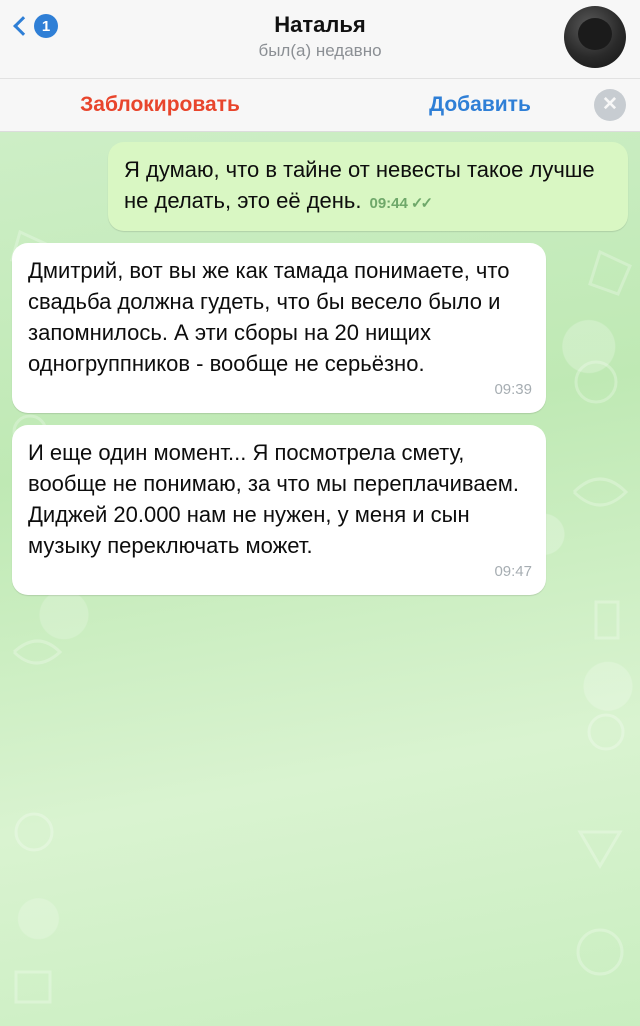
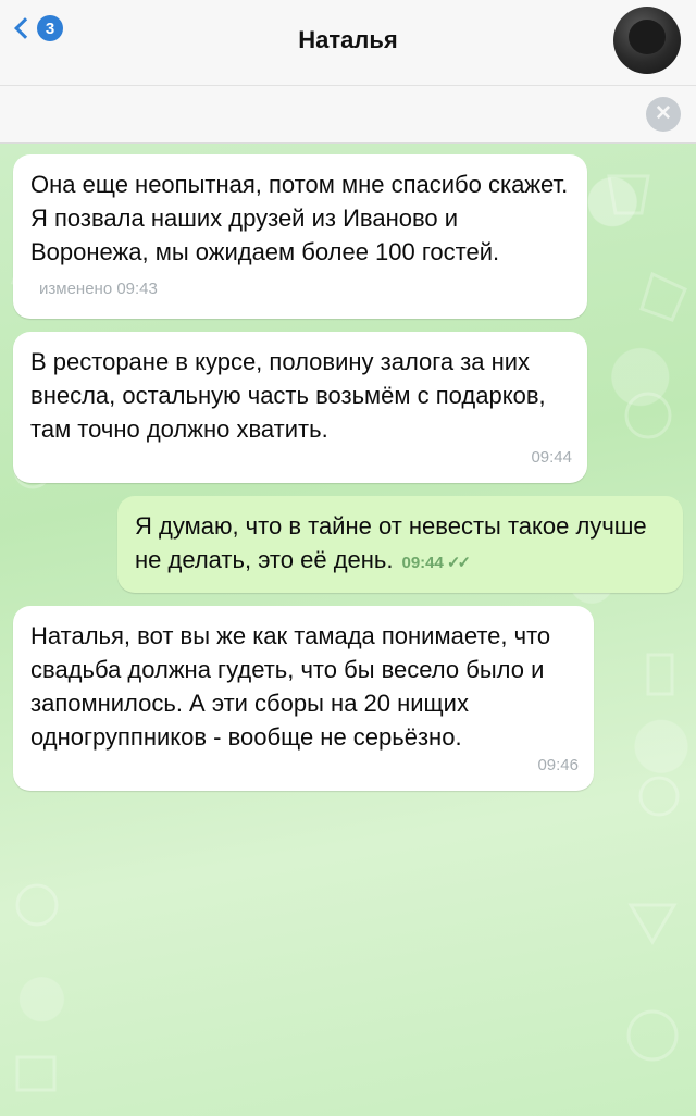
- 1
+ 3
  Наталья
- был(а) недавно
- Заблокировать
- Добавить
  ✕
+ Она еще неопытная, потом мне спасибо скажет. Я позвала наших друзей из Иваново и Воронежа, мы ожидаем более 100 гостей.изменено 09:43
+ В ресторане в курсе, половину залога за них внесла, остальную часть возьмём с подарков, там точно должно хватить.
+ 09:44
  Я думаю, что в тайне от невесты такое лучше не делать, это её день. 09:44 ✓✓
- Дмитрий, вот вы же как тамада понимаете, что свадьба должна гудеть, что бы весело было и запомнилось. А эти сборы на 20 нищих одногруппников - вообще не серьёзно.
+ Наталья, вот вы же как тамада понимаете, что свадьба должна гудеть, что бы весело было и запомнилось. А эти сборы на 20 нищих одногруппников - вообще не серьёзно.
- 09:39
+ 09:46
- И еще один момент... Я посмотрела смету, вообще не понимаю, за что мы переплачиваем. Диджей 20.000 нам не нужен, у меня и сын музыку переключать может.
- 09:47
